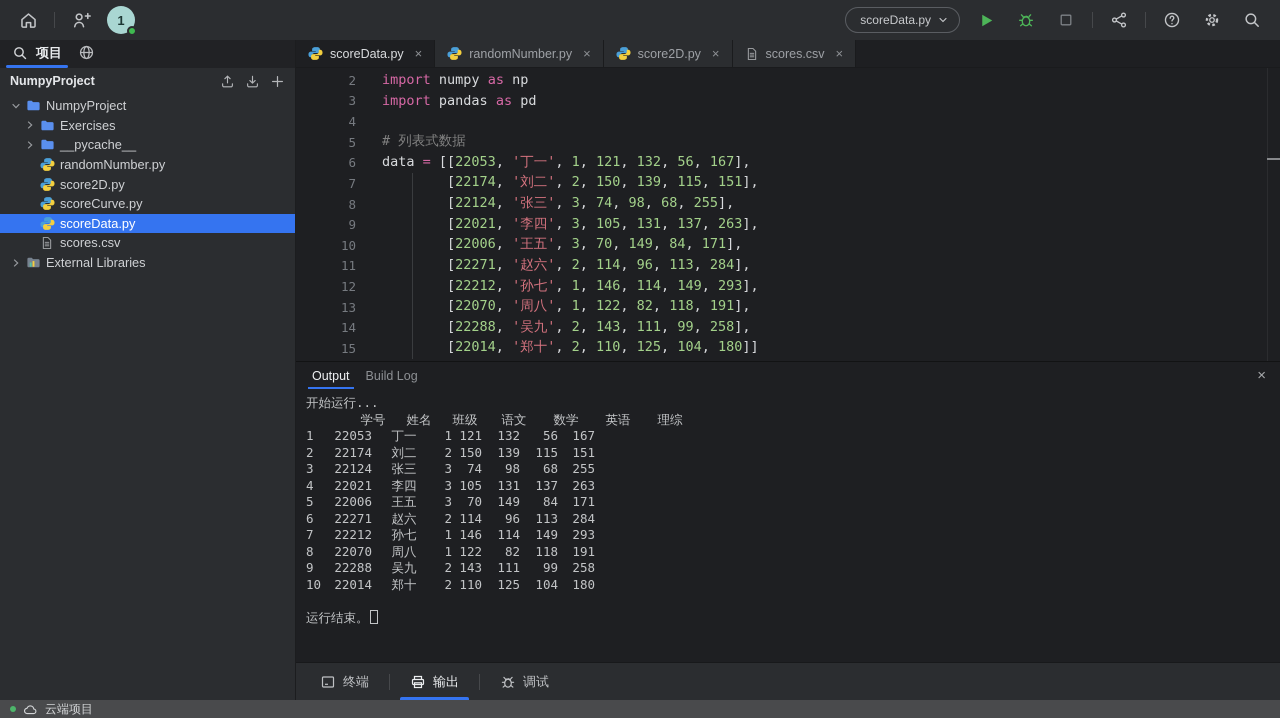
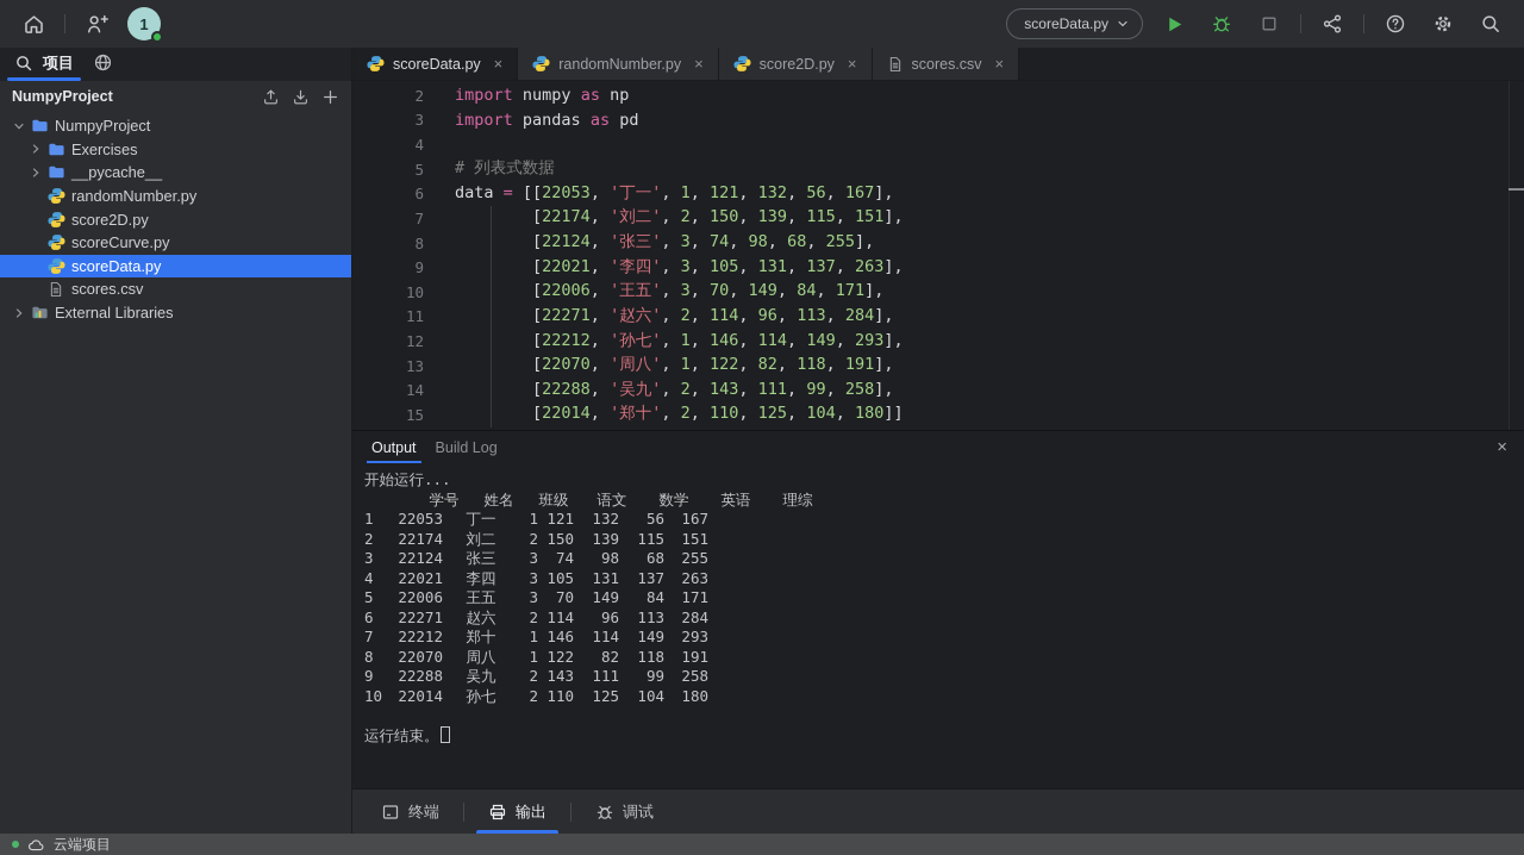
  1
  scoreData.py
  项目
  NumpyProject
  NumpyProject
  Exercises
  __pycache__
  randomNumber.py
  score2D.py
  scoreCurve.py
  scoreData.py
  scores.csv
  External Libraries
  scoreData.py
  ×
  randomNumber.py
  ×
  score2D.py
  ×
  scores.csv
  ×
  2
  import numpy as np
  3
  import pandas as pd
  4
  5
  # 列表式数据
  6
  data = [[22053, '丁一', 1, 121, 132, 56, 167],
  7
  [22174, '刘二', 2, 150, 139, 115, 151],
  8
  [22124, '张三', 3, 74, 98, 68, 255],
  9
  [22021, '李四', 3, 105, 131, 137, 263],
  10
  [22006, '王五', 3, 70, 149, 84, 171],
  11
  [22271, '赵六', 2, 114, 96, 113, 284],
  12
  [22212, '孙七', 1, 146, 114, 149, 293],
  13
  [22070, '周八', 1, 122, 82, 118, 191],
  14
  [22288, '吴九', 2, 143, 111, 99, 258],
  15
  [22014, '郑十', 2, 110, 125, 104, 180]]
  Output
  Build Log
  ×
  开始运行...
  学号 姓名 班级 语文 数学 英语 理综
  1 22053 丁一 1 121 132 56 167
  2 22174 刘二 2 150 139 115 151
  3 22124 张三 3 74 98 68 255
  4 22021 李四 3 105 131 137 263
  5 22006 王五 3 70 149 84 171
  6 22271 赵六 2 114 96 113 284
- 7 22212 孙七 1 146 114 149 293
+ 7 22212 郑十 1 146 114 149 293
  8 22070 周八 1 122 82 118 191
  9 22288 吴九 2 143 111 99 258
- 10 22014 郑十 2 110 125 104 180
+ 10 22014 孙七 2 110 125 104 180
  运行结束。
  终端
  输出
  调试
  云端项目
